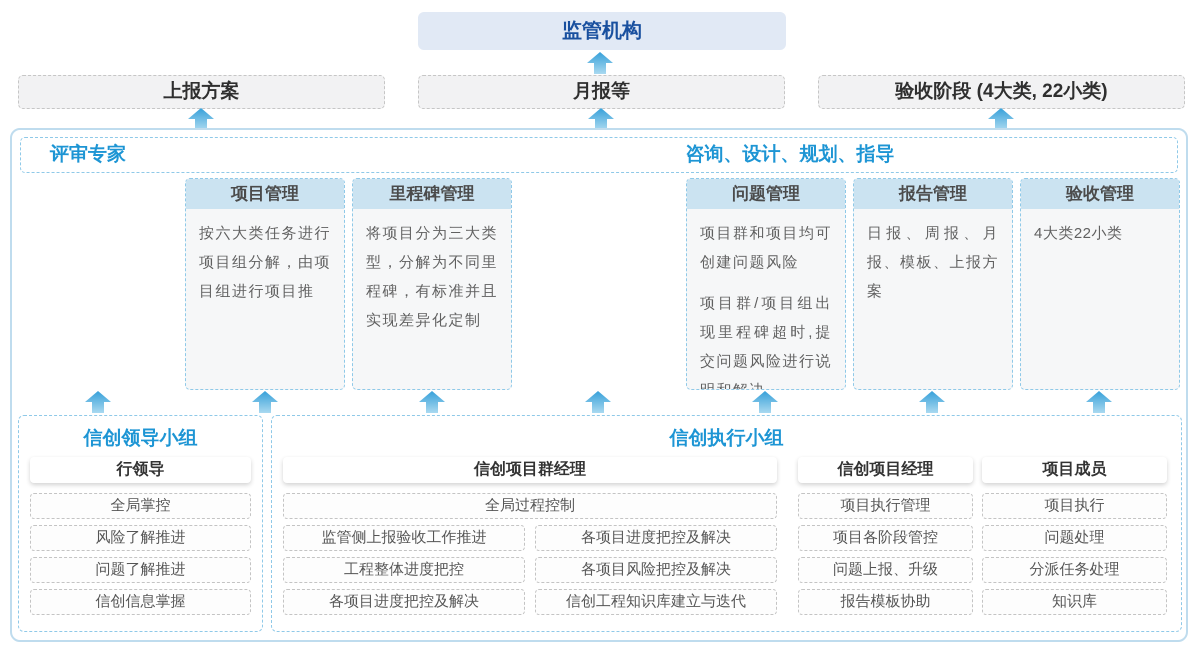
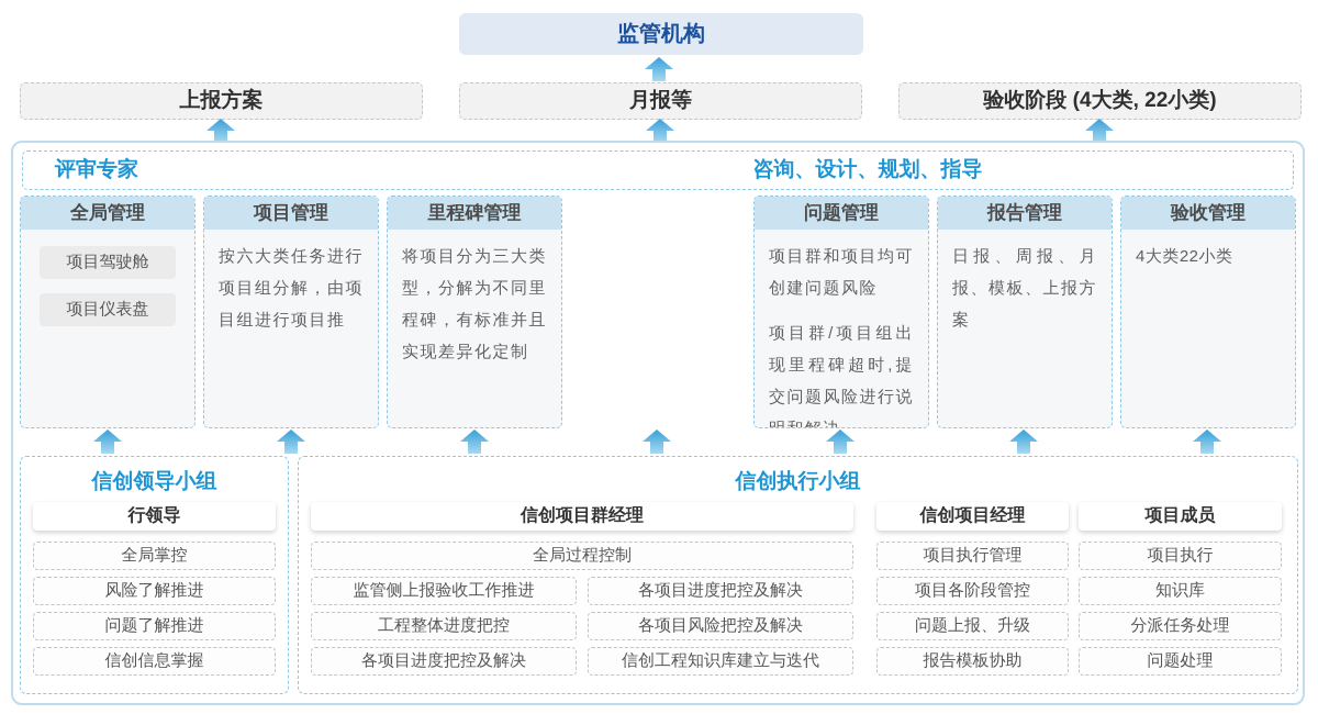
  监管机构
  上报方案
  月报等
  验收阶段 (4大类, 22小类)
  评审专家
  咨询、设计、规划、指导
+ 全局管理
+ 项目驾驶舱
+ 项目仪表盘
  项目管理
  按六大类任务进行项目组分解，由项目组进行项目推
  里程碑管理
  将项目分为三大类型，分解为不同里程碑，有标准并且实现差异化定制
  问题管理
  项目群和项目均可创建问题风险
  项目群/项目组出现里程碑超时,提交问题风险进行说
  报告管理
  日报、周报、月报、模板、上报方案
  验收管理
  4大类22小类
  信创领导小组
  行领导
  全局掌控
  风险了解推进
  问题了解推进
  信创信息掌握
  信创执行小组
  信创项目群经理
  全局过程控制
  监管侧上报验收工作推进
  工程整体进度把控
  各项目进度把控及解决
  各项目进度把控及解决
  各项目风险把控及解决
  信创工程知识库建立与迭代
  信创项目经理
  项目执行管理
  项目各阶段管控
  问题上报、升级
  报告模板协助
  项目成员
  项目执行
- 问题处理
+ 知识库
  分派任务处理
- 知识库
+ 问题处理
